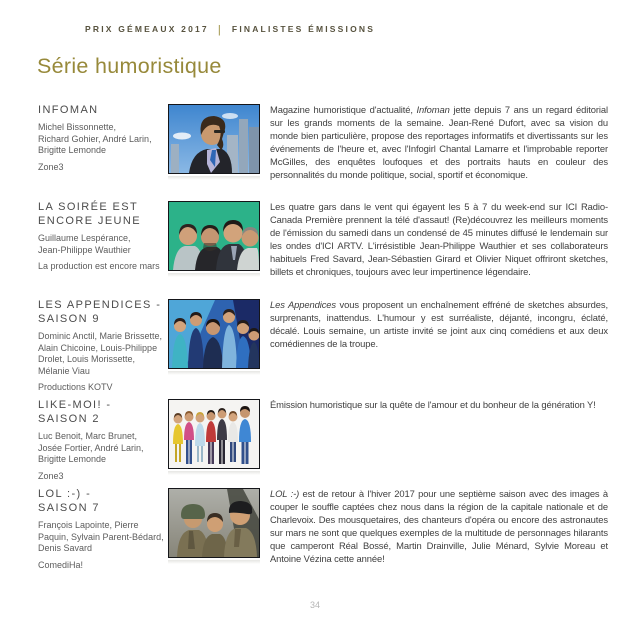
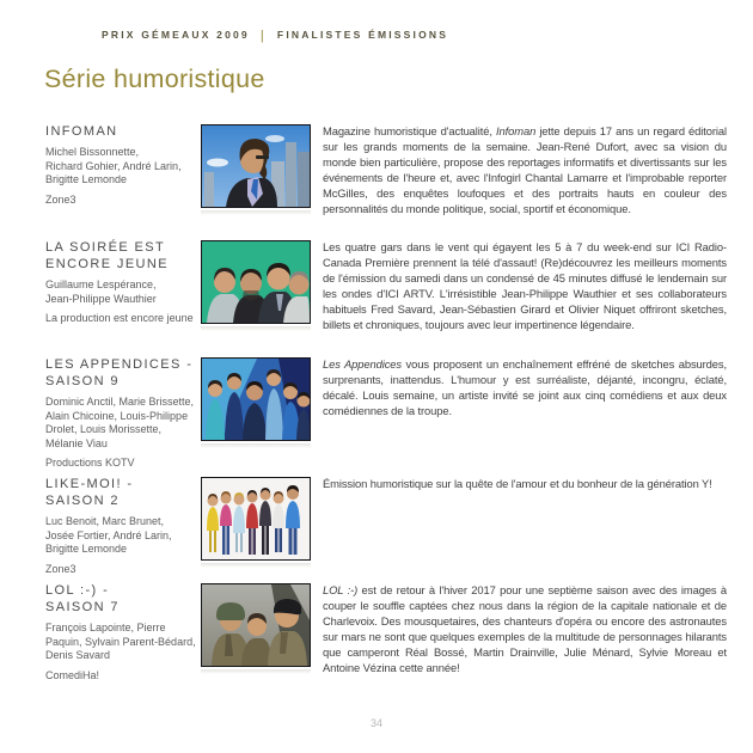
- PRIX GÉMEAUX 2017
+ PRIX GÉMEAUX 2009
  |
  FINALISTES ÉMISSIONS
  Série humoristique
  INFOMAN
  Michel Bissonnette,
  Richard Gohier, André Larin,
  Brigitte Lemonde
  Zone3
- Magazine humoristique d'actualité, Infoman jette depuis 7 ans un regard éditorial sur les grands moments de la semaine. Jean-René Dufort, avec sa vision du monde bien particulière, propose des reportages informatifs et divertissants sur les événements de l'heure et, avec l'Infogirl Chantal Lamarre et l'improbable reporter McGilles, des enquêtes loufoques et des portraits hauts en couleur des personnalités du monde politique, social, sportif et économique.
+ Magazine humoristique d'actualité, Infoman jette depuis 17 ans un regard éditorial sur les grands moments de la semaine. Jean-René Dufort, avec sa vision du monde bien particulière, propose des reportages informatifs et divertissants sur les événements de l'heure et, avec l'Infogirl Chantal Lamarre et l'improbable reporter McGilles, des enquêtes loufoques et des portraits hauts en couleur des personnalités du monde politique, social, sportif et économique.
  LA SOIRÉE EST
  ENCORE JEUNE
  Guillaume Lespérance,
  Jean-Philippe Wauthier
- La production est encore mars
+ La production est encore jeune
  Les quatre gars dans le vent qui égayent les 5 à 7 du week-end sur ICI Radio-Canada Première prennent la télé d'assaut! (Re)découvrez les meilleurs moments de l'émission du samedi dans un condensé de 45 minutes diffusé le lendemain sur les ondes d'ICI ARTV. L'irrésistible Jean-Philippe Wauthier et ses collaborateurs habituels Fred Savard, Jean-Sébastien Girard et Olivier Niquet offriront sketches, billets et chroniques, toujours avec leur impertinence légendaire.
  LES APPENDICES -
  SAISON 9
  Dominic Anctil, Marie Brissette,
  Alain Chicoine, Louis-Philippe
  Drolet, Louis Morissette,
  Mélanie Viau
  Productions KOTV
  Les Appendices vous proposent un enchaînement effréné de sketches absurdes, surprenants, inattendus. L'humour y est surréaliste, déjanté, incongru, éclaté, décalé. Louis semaine, un artiste invité se joint aux cinq comédiens et aux deux comédiennes de la troupe.
  LIKE-MOI! -
  SAISON 2
  Luc Benoit, Marc Brunet,
  Josée Fortier, André Larin,
  Brigitte Lemonde
  Zone3
  Émission humoristique sur la quête de l'amour et du bonheur de la génération Y!
  LOL :-) -
  SAISON 7
  François Lapointe, Pierre
  Paquin, Sylvain Parent-Bédard,
  Denis Savard
  ComediHa!
  LOL :-) est de retour à l'hiver 2017 pour une septième saison avec des images à couper le souffle captées chez nous dans la région de la capitale nationale et de Charlevoix. Des mousquetaires, des chanteurs d'opéra ou encore des astronautes sur mars ne sont que quelques exemples de la multitude de personnages hilarants que camperont Réal Bossé, Martin Drainville, Julie Ménard, Sylvie Moreau et Antoine Vézina cette année!
  34
